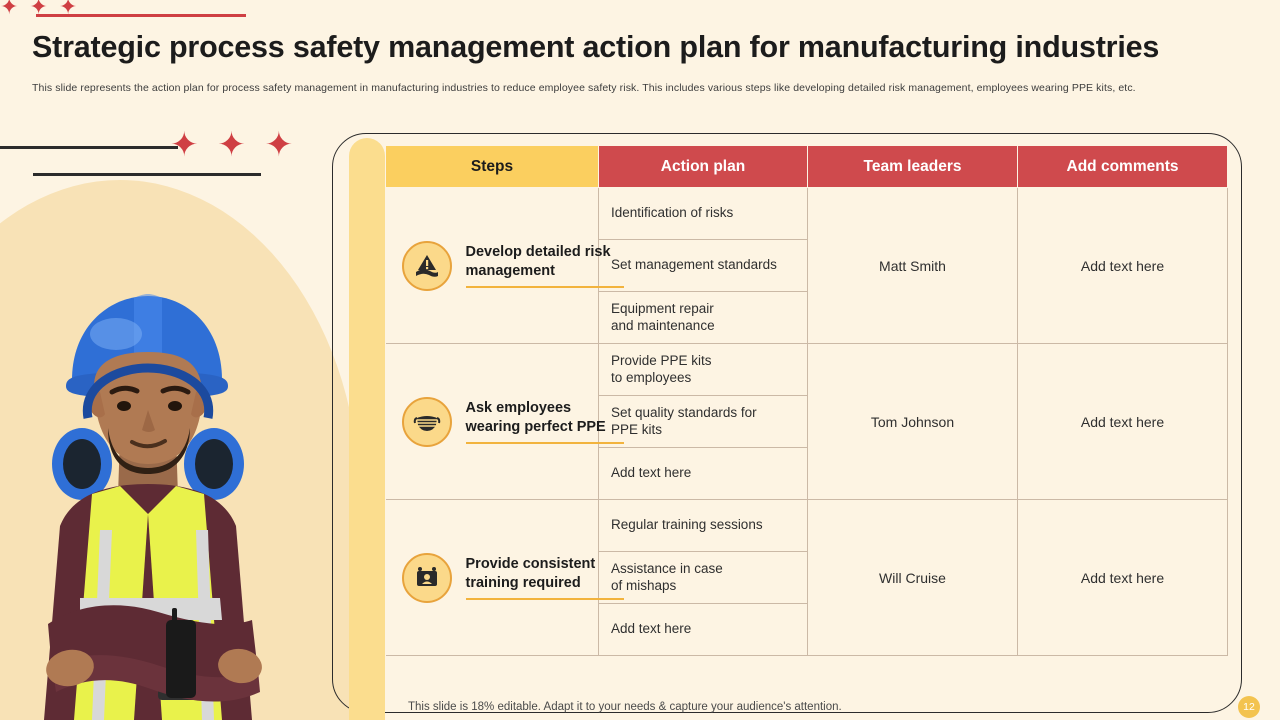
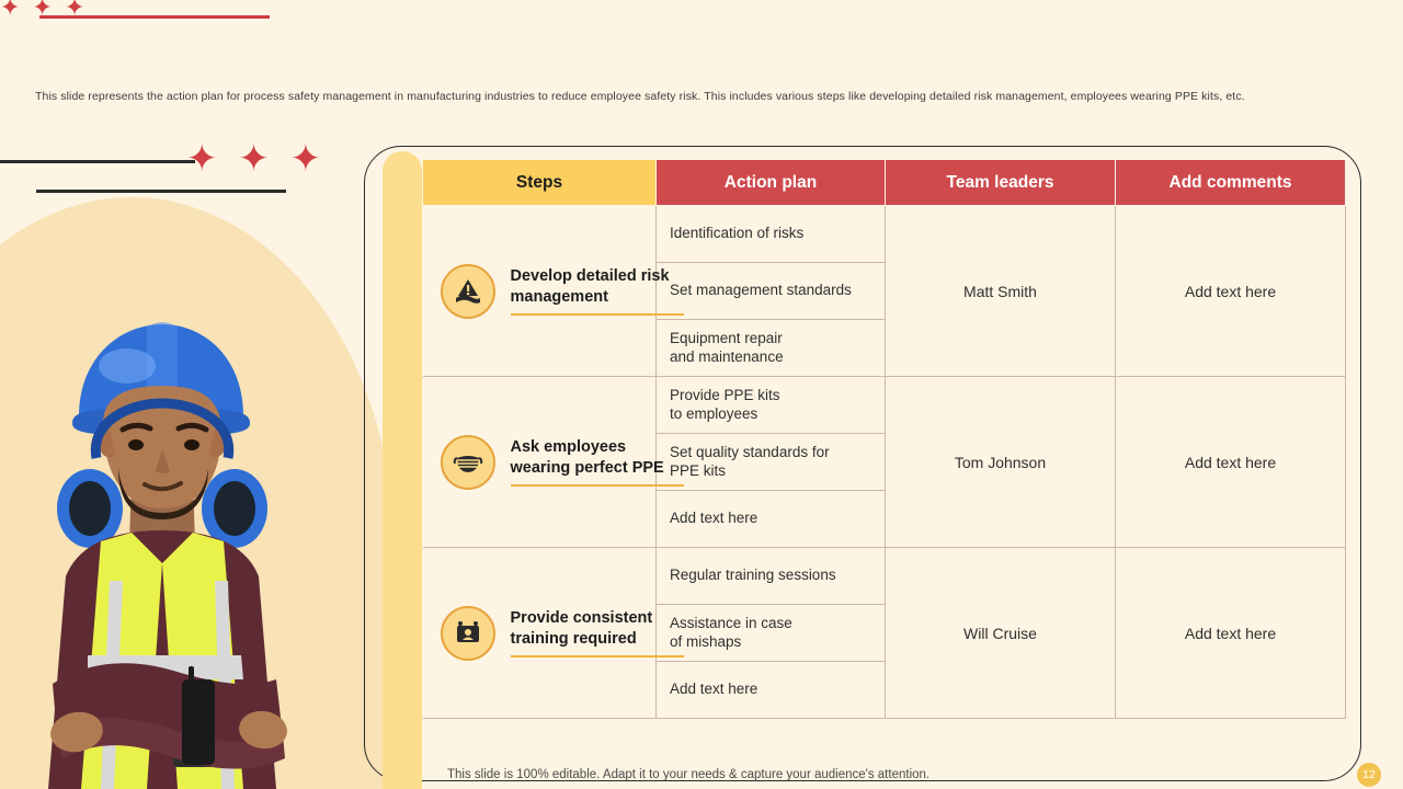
  ✦ ✦ ✦
- Strategic process safety management action plan for manufacturing industries
  This slide represents the action plan for process safety management in manufacturing industries to reduce employee safety risk. This includes various steps like developing detailed risk management, employees wearing PPE kits, etc.
  ✦ ✦ ✦
  Steps	Action plan	Team leaders	Add comments
  Develop detailed risk management	Identification of risks	Matt Smith	Add text here
  Set management standards
  Equipment repair and maintenance
  Ask employees wearing perfect PPE	Provide PPE kits to employees	Tom Johnson	Add text here
  Set quality standards for PPE kits
  Add text here
  Provide consistent training required	Regular training sessions	Will Cruise	Add text here
  Assistance in case of mishaps
  Add text here
- This slide is 18% editable. Adapt it to your needs & capture your audience's attention.
+ This slide is 100% editable. Adapt it to your needs & capture your audience's attention.
  12
